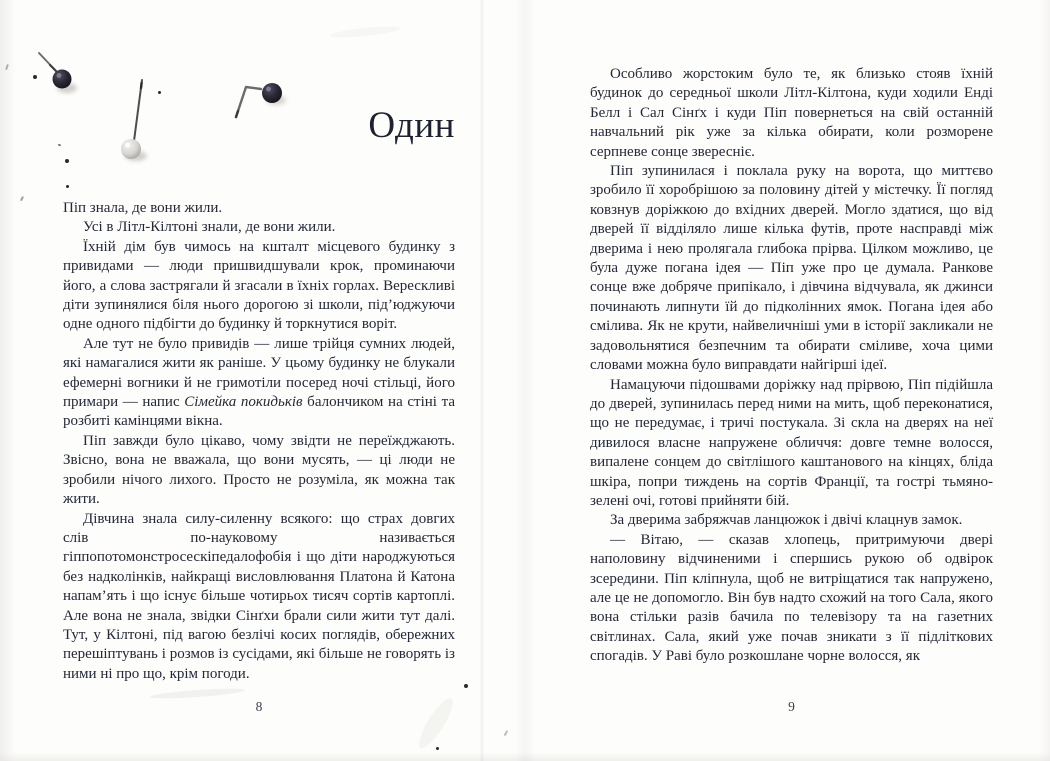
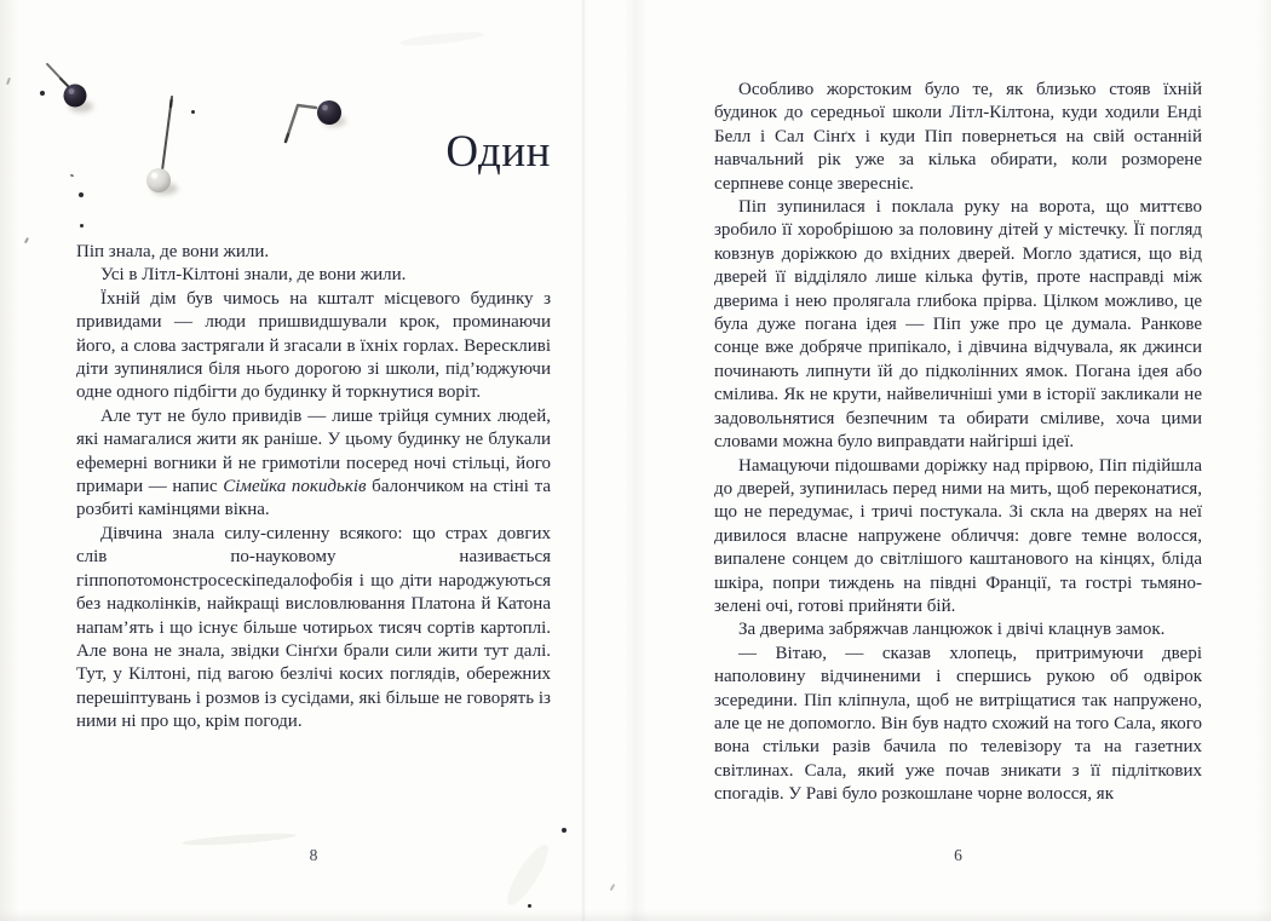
  Один
  Піп знала, де вони жили.
  Усі в Літл-Кілтоні знали, де вони жили.
  Їхній дім був чимось на кшталт місцевого будинку з привидами — люди пришвидшували крок, проминаючи його, а слова застрягали й згасали в їхніх горлах. Верескливі діти зупинялися біля нього дорогою зі школи, під’юджуючи одне одного підбігти до будинку й торкнутися воріт.
  Але тут не було привидів — лише трійця сумних людей, які намагалися жити як раніше. У цьому будинку не блукали ефемерні вогники й не гримотіли посеред ночі стільці, його примари — напис Сімейка покидьків балончиком на стіні та розбиті камінцями вікна.
- Піп завжди було цікаво, чому звідти не переїжджають. Звісно, вона не вважала, що вони мусять, — ці люди не зробили нічого лихого. Просто не розуміла, як можна так жити.
  Дівчина знала силу-силенну всякого: що страх довгих слів по-науковому називається гіппопотомонстросескіпедалофобія і що діти народжуються без надколінків, найкращі висловлювання Платона й Катона напам’ять і що існує більше чотирьох тисяч сортів картоплі. Але вона не знала, звідки Сінґхи брали сили жити тут далі. Тут, у Кілтоні, під вагою безлічі косих поглядів, обережних перешіптувань і розмов із сусідами, які більше не говорять із ними ні про що, крім погоди.
  8
  Особливо жорстоким було те, як близько стояв їхній будинок до середньої школи Літл-Кілтона, куди ходили Енді Белл і Сал Сінґх і куди Піп повернеться на свій останній навчальний рік уже за кілька обирати, коли розморене серпневе сонце звересніє.
  Піп зупинилася і поклала руку на ворота, що миттєво зробило її хоробрішою за половину дітей у містечку. Її погляд ковзнув доріжкою до вхідних дверей. Могло здатися, що від дверей її відділяло лише кілька футів, проте насправді між дверима і нею пролягала глибока прірва. Цілком можливо, це була дуже погана ідея — Піп уже про це думала. Ранкове сонце вже добряче припікало, і дівчина відчувала, як джинси починають липнути їй до підколінних ямок. Погана ідея або смілива. Як не крути, найвеличніші уми в історії закликали не задовольнятися безпечним та обирати сміливе, хоча цими словами можна було виправдати найгірші ідеї.
- Намацуючи підошвами доріжку над прірвою, Піп підійшла до дверей, зупинилась перед ними на мить, щоб переконатися, що не передумає, і тричі постукала. Зі скла на дверях на неї дивилося власне напружене обличчя: довге темне волосся, випалене сонцем до світлішого каштанового на кінцях, бліда шкіра, попри тиждень на сортів Франції, та гострі тьмяно-зелені очі, готові прийняти бій.
+ Намацуючи підошвами доріжку над прірвою, Піп підійшла до дверей, зупинилась перед ними на мить, щоб переконатися, що не передумає, і тричі постукала. Зі скла на дверях на неї дивилося власне напружене обличчя: довге темне волосся, випалене сонцем до світлішого каштанового на кінцях, бліда шкіра, попри тиждень на півдні Франції, та гострі тьмяно-зелені очі, готові прийняти бій.
  За дверима забряжчав ланцюжок і двічі клацнув замок.
  — Вітаю, — сказав хлопець, притримуючи двері наполовину відчиненими і спершись рукою об одвірок зсередини. Піп кліпнула, щоб не витріщатися так напружено, але це не допомогло. Він був надто схожий на того Сала, якого вона стільки разів бачила по телевізору та на газетних світлинах. Сала, який уже почав зникати з її підліткових спогадів. У Раві було розкошлане чорне волосся, як
- 9
+ 6
